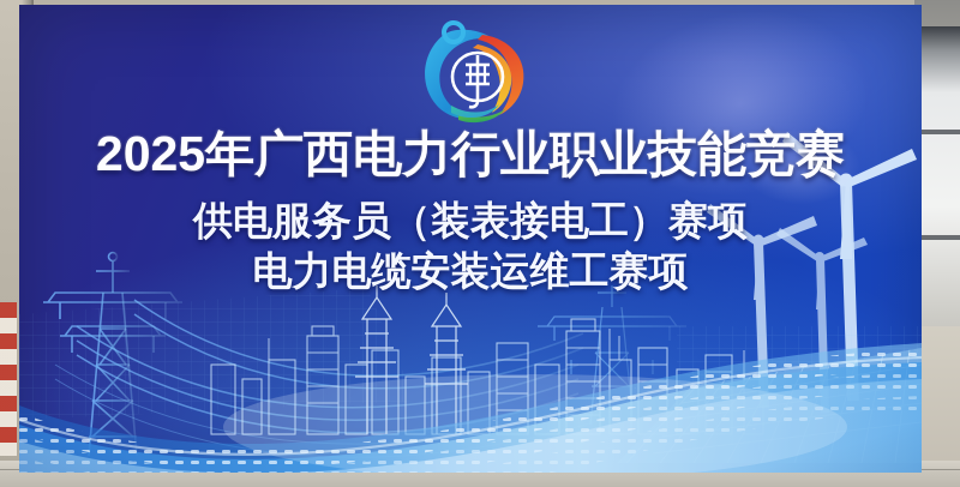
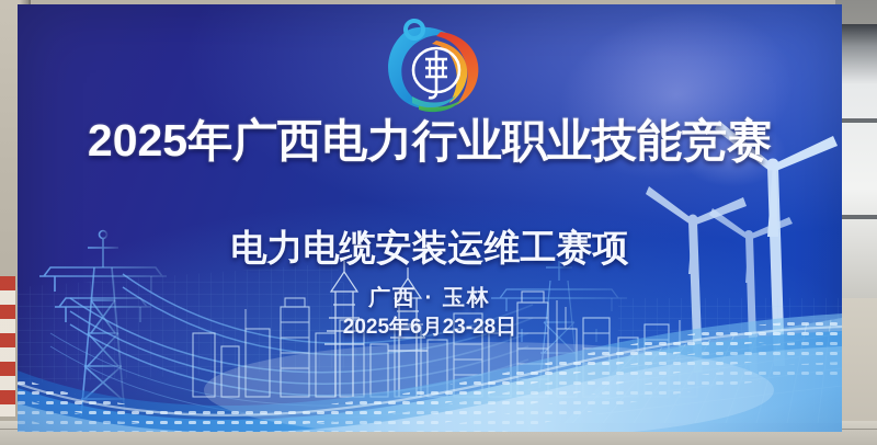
  2025年广西电力行业职业技能竞赛
- 供电服务员（装表接电工）赛项
  电力电缆安装运维工赛项
+ 广西 · 玉林
+ 2025年6月23-28日
